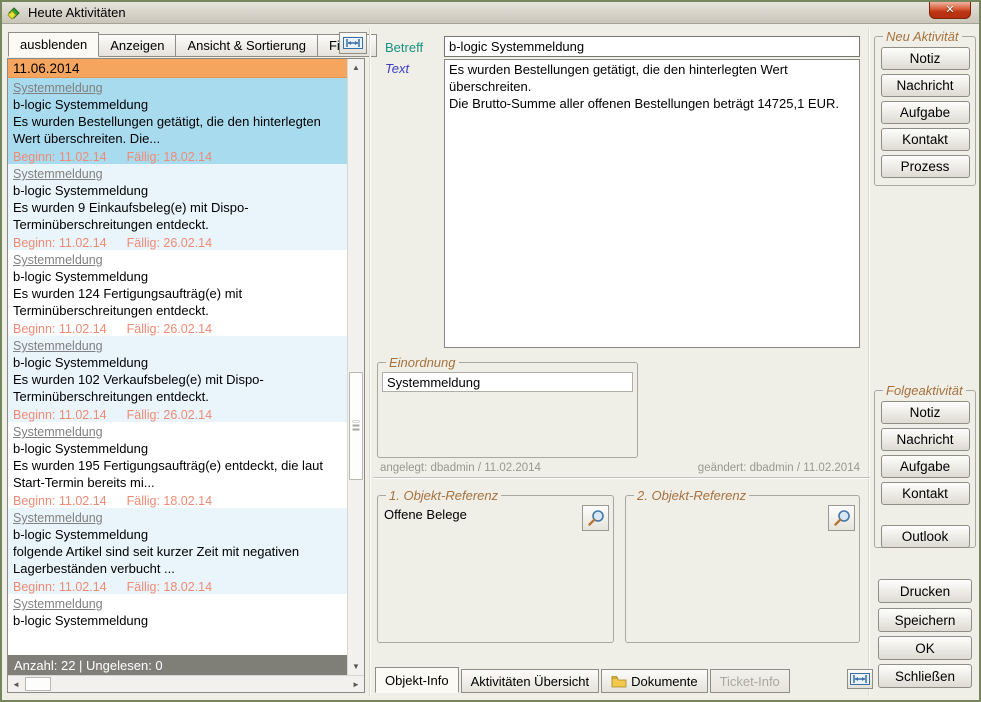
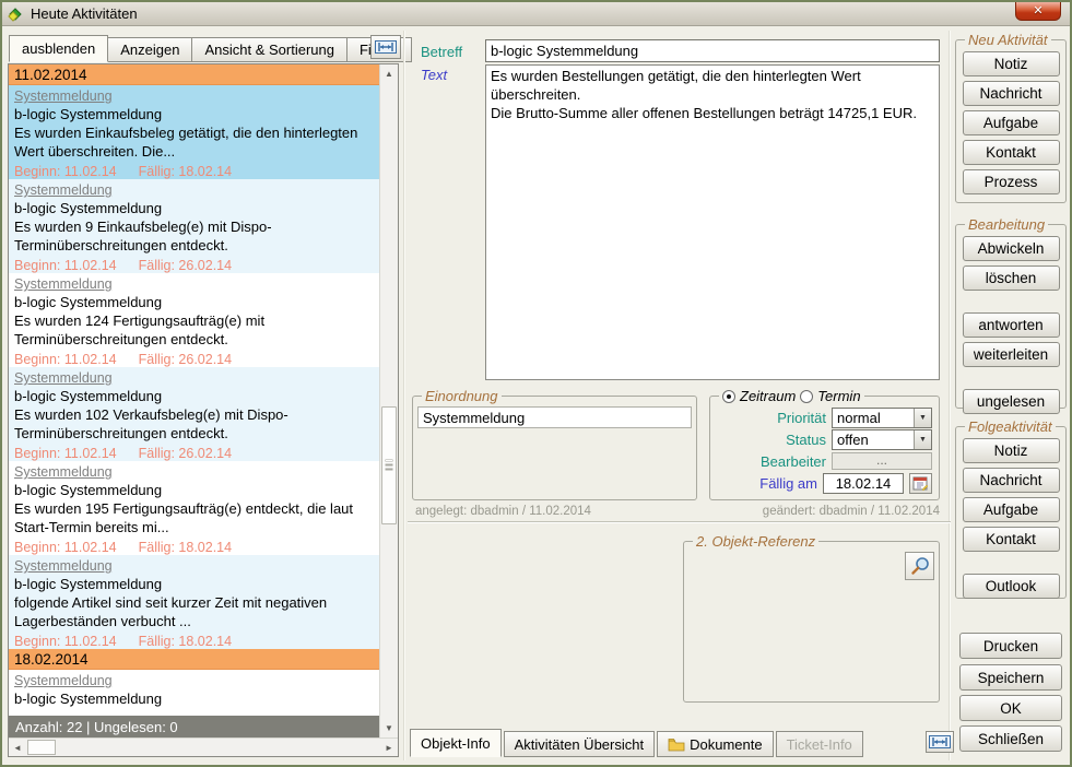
  Heute Aktivitäten
  ✕
  ausblenden
  Anzeigen
  Ansicht & Sortierung
- 11.06.2014
+ 11.02.2014
  Systemmeldung
  b-logic Systemmeldung
- Es wurden Bestellungen getätigt, die den hinterlegten Wert überschreiten. Die...
+ Es wurden Einkaufsbeleg getätigt, die den hinterlegten Wert überschreiten. Die...
  Beginn: 11.02.14 Fällig: 18.02.14
  Systemmeldung
  b-logic Systemmeldung
  Es wurden 9 Einkaufsbeleg(e) mit Dispo-Terminüberschreitungen entdeckt.
  Beginn: 11.02.14 Fällig: 26.02.14
  Systemmeldung
  b-logic Systemmeldung
  Es wurden 124 Fertigungsaufträg(e) mit Terminüberschreitungen entdeckt.
  Beginn: 11.02.14 Fällig: 26.02.14
  Systemmeldung
  b-logic Systemmeldung
  Es wurden 102 Verkaufsbeleg(e) mit Dispo-Terminüberschreitungen entdeckt.
  Beginn: 11.02.14 Fällig: 26.02.14
  Systemmeldung
  b-logic Systemmeldung
  Es wurden 195 Fertigungsaufträg(e) entdeckt, die laut Start-Termin bereits mi...
  Beginn: 11.02.14 Fällig: 18.02.14
  Systemmeldung
  b-logic Systemmeldung
  folgende Artikel sind seit kurzer Zeit mit negativen Lagerbeständen verbucht ...
  Beginn: 11.02.14 Fällig: 18.02.14
+ 18.02.2014
  Systemmeldung
  b-logic Systemmeldung
  ▲
  ▼
  Anzahl: 22 | Ungelesen: 0
  ◄
  ►
  Betreff
  b-logic Systemmeldung
  Text
  Es wurden Bestellungen getätigt, die den hinterlegten Wert
  überschreiten.
  Die Brutto-Summe aller offenen Bestellungen beträgt 14725,1 EUR.
  Einordnung
  Systemmeldung
+ Zeitraum
+ Termin
+ Priorität
+ normal
+ Status
+ offen
+ Bearbeiter
+ ...
+ Fällig am
+ 18.02.14
  angelegt: dbadmin / 11.02.2014
  geändert: dbadmin / 11.02.2014
- 1. Objekt-Referenz
- Offene Belege
  2. Objekt-Referenz
  Objekt-Info
  Aktivitäten Übersicht
  Dokumente
  Ticket-Info
  Neu Aktivität
  Notiz
  Nachricht
  Aufgabe
  Kontakt
  Prozess
+ Bearbeitung
+ Abwickeln
+ löschen
+ antworten
+ weiterleiten
+ ungelesen
  Folgeaktivität
  Notiz
  Nachricht
  Aufgabe
  Kontakt
  Outlook
  Drucken
  Speichern
  OK
  Schließen
